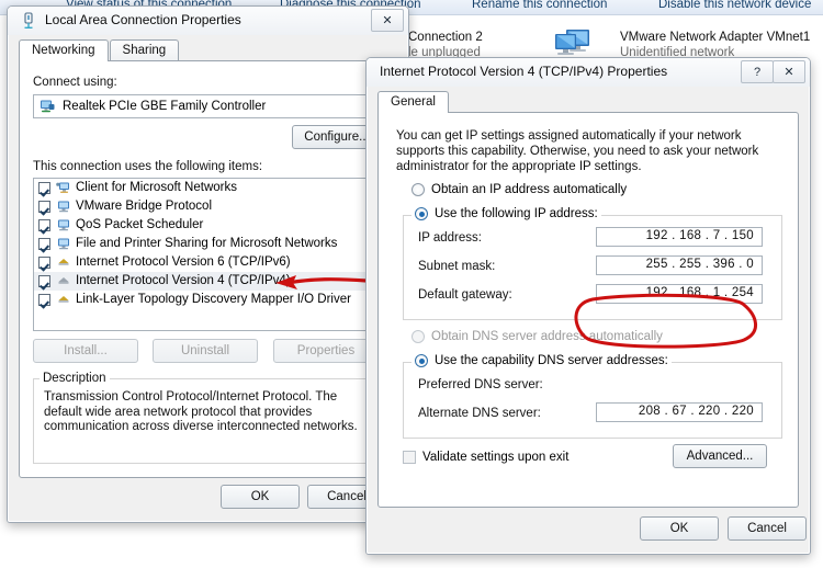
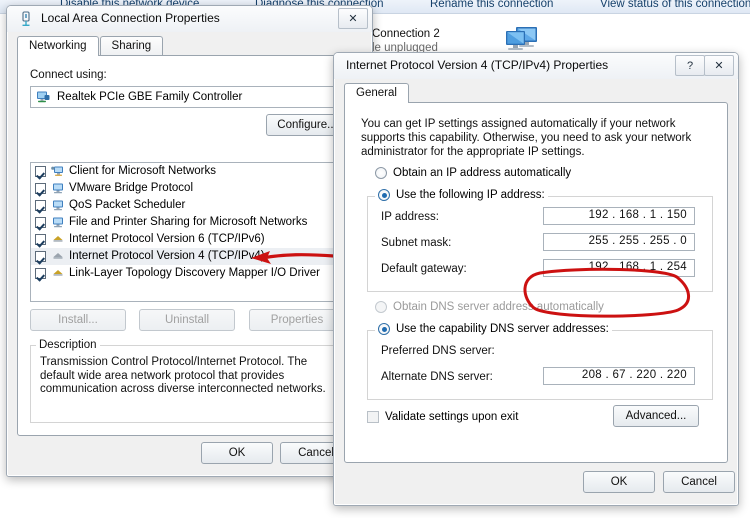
- View status of this connection
+ Disable this network device
  Diagnose this connection
  Rename this connection
- Disable this network device
+ View status of this connection
  Connection 2
  le unplugged
- VMware Network Adapter VMnet1
- Unidentified network
  Local Area Connection Properties
  ✕
  Networking
  Sharing
  Connect using:
  Realtek PCIe GBE Family Controller
  Configure..
- This connection uses the following items:
  Client for Microsoft Networks
  VMware Bridge Protocol
  QoS Packet Scheduler
  File and Printer Sharing for Microsoft Networks
  Internet Protocol Version 6 (TCP/IPv6)
  Internet Protocol Version 4 (TCP/IPv
  Link-Layer Topology Discovery Mapper I/O Driver
  Install...
  Uninstall
  Properties
  Description
  Transmission Control Protocol/Internet Protocol. The default wide area network protocol that provides communication across diverse interconnected networks.
  OK
  Cance
  Internet Protocol Version 4 (TCP/IPv4) Properties
  ?
  ✕
  General
  You can get IP settings assigned automatically if your network supports this capability. Otherwise, you need to ask your network administrator for the appropriate IP settings.
  Obtain an IP address automatically
  Use the following IP address:
  IP address:
- 192 . 168 . 7 . 150
+ 192 . 168 . 1 . 150
  Subnet mask:
- 255 . 255 . 396 . 0
+ 255 . 255 . 255 . 0
  Default gateway:
  192 . 168 . 1 . 254
  Obtain DNS server addres automatically
  Use the capability DNS server addresses:
  Preferred DNS server:
  Alternate DNS server:
  208 . 67 . 220 . 220
  Validate settings upon exit
  Advanced...
  OK
  Cancel
